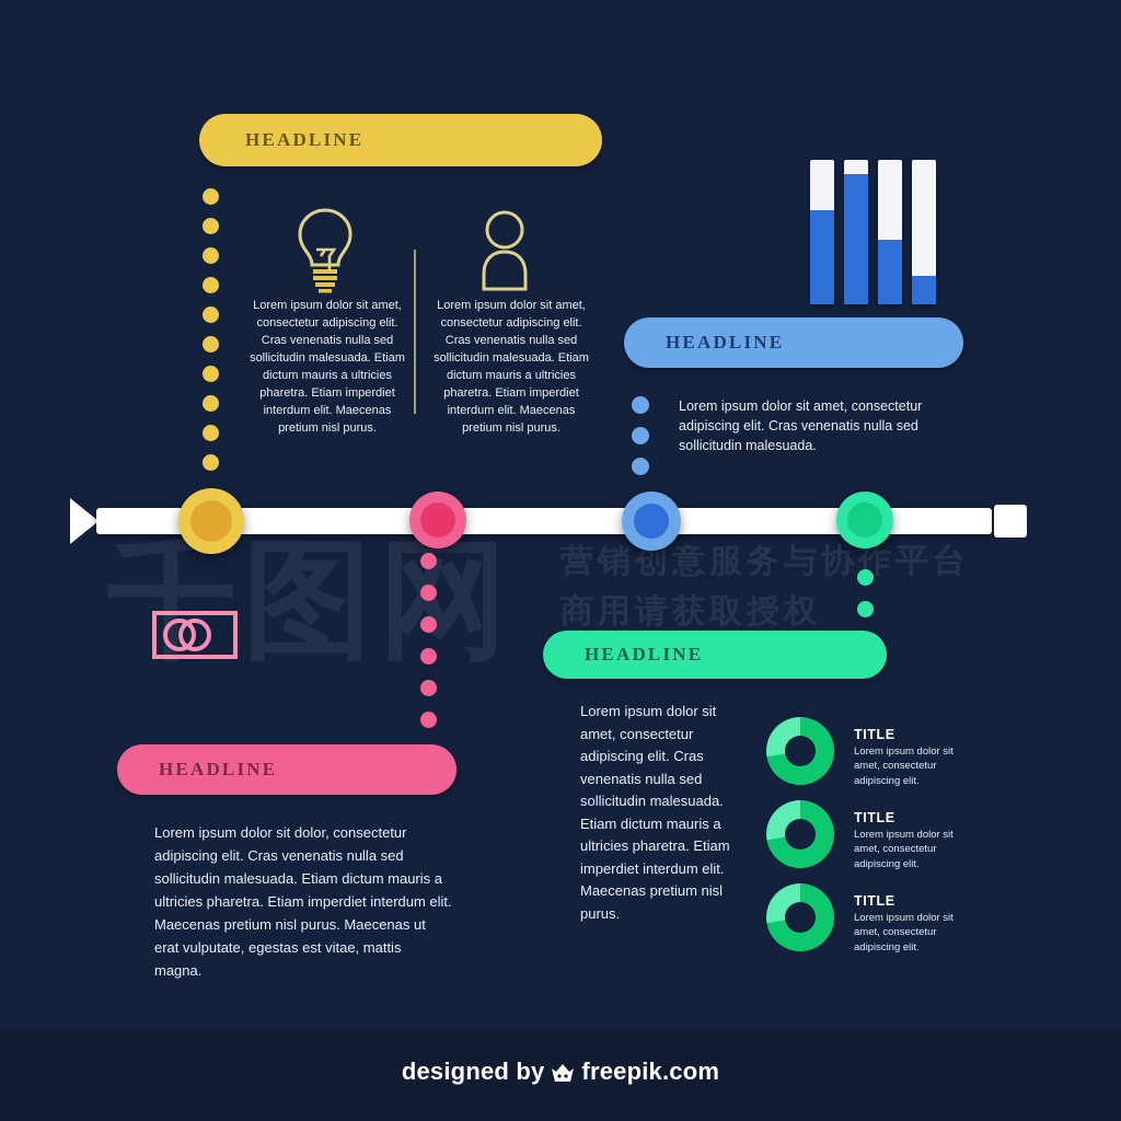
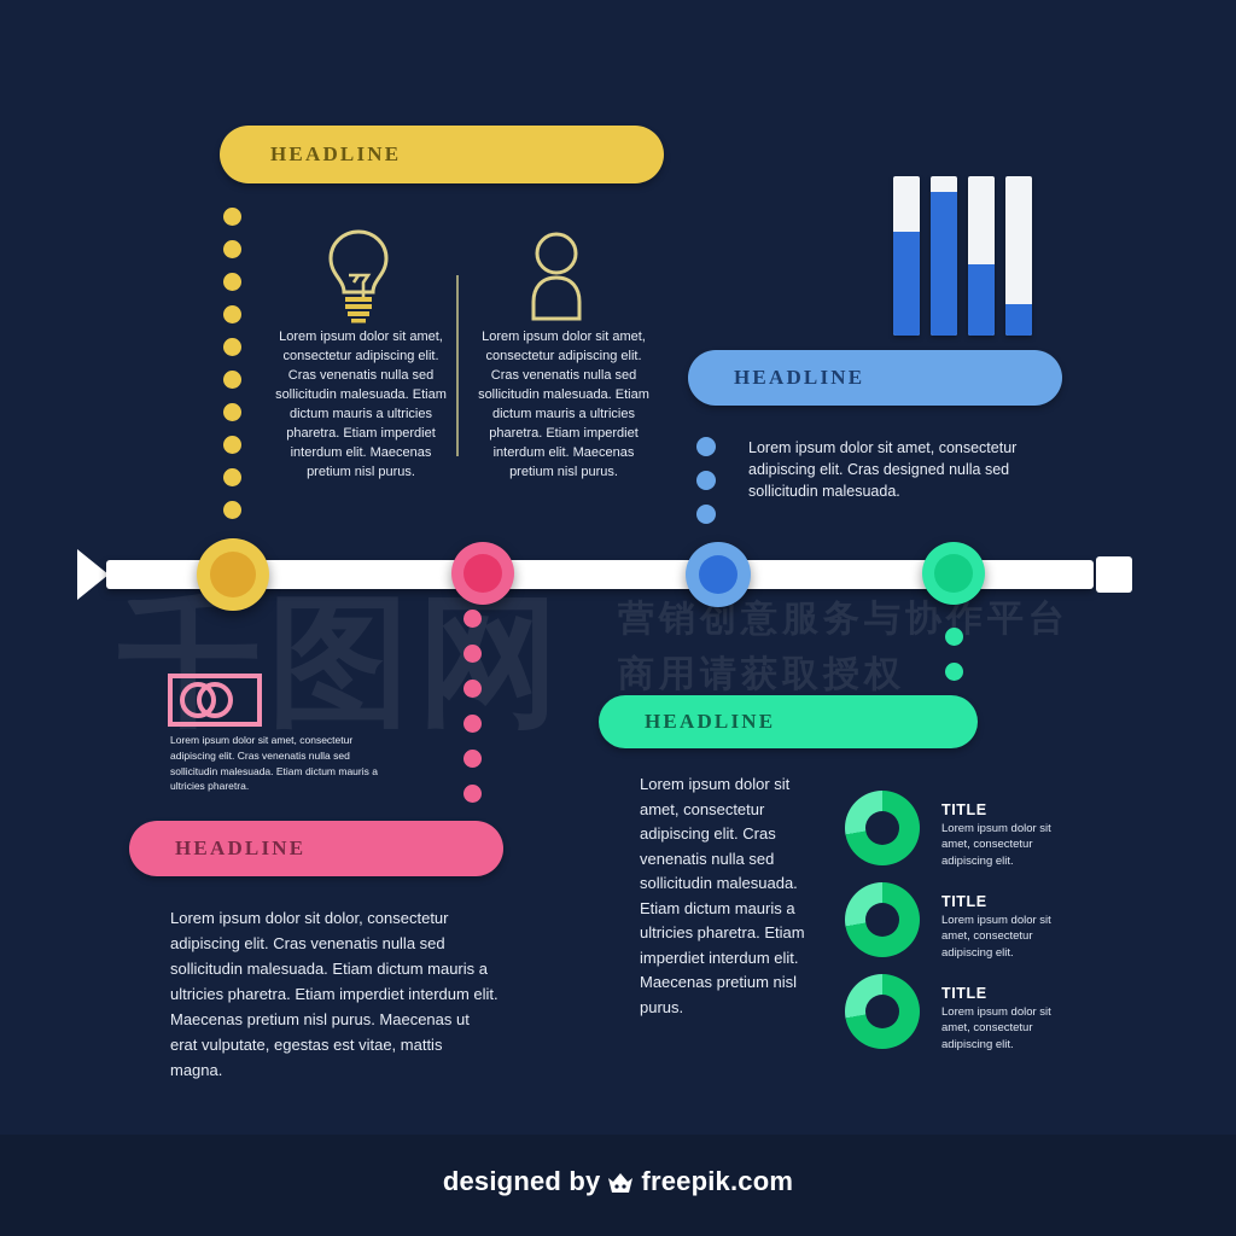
  千图网
  营销创意服务与协作平台
  商用请获取授权
  HEADLINE
  Lorem ipsum dolor sit amet, consectetur adipiscing elit. Cras venenatis nulla sed sollicitudin malesuada. Etiam dictum mauris a ultricies pharetra. Etiam imperdiet interdum elit. Maecenas pretium nisl purus.
  Lorem ipsum dolor sit amet, consectetur adipiscing elit. Cras venenatis nulla sed sollicitudin malesuada. Etiam dictum mauris a ultricies pharetra. Etiam imperdiet interdum elit. Maecenas pretium nisl purus.
  HEADLINE
- Lorem ipsum dolor sit amet, consectetur adipiscing elit. Cras venenatis nulla sed sollicitudin malesuada.
+ Lorem ipsum dolor sit amet, consectetur adipiscing elit. Cras designed nulla sed sollicitudin malesuada.
+ Lorem ipsum dolor sit amet, consectetur adipiscing elit. Cras venenatis nulla sed sollicitudin malesuada. Etiam dictum mauris a ultricies pharetra.
  HEADLINE
  Lorem ipsum dolor sit dolor, consectetur adipiscing elit. Cras venenatis nulla sed sollicitudin malesuada. Etiam dictum mauris a ultricies pharetra. Etiam imperdiet interdum elit. Maecenas pretium nisl purus. Maecenas ut erat vulputate, egestas est vitae, mattis magna.
  HEADLINE
  Lorem ipsum dolor sit amet, consectetur adipiscing elit. Cras venenatis nulla sed sollicitudin malesuada. Etiam dictum mauris a ultricies pharetra. Etiam imperdiet interdum elit. Maecenas pretium nisl purus.
  TITLE
  Lorem ipsum dolor sit amet, consectetur adipiscing elit.
  TITLE
  Lorem ipsum dolor sit amet, consectetur adipiscing elit.
  TITLE
  Lorem ipsum dolor sit amet, consectetur adipiscing elit.
  designed by freepik.com
